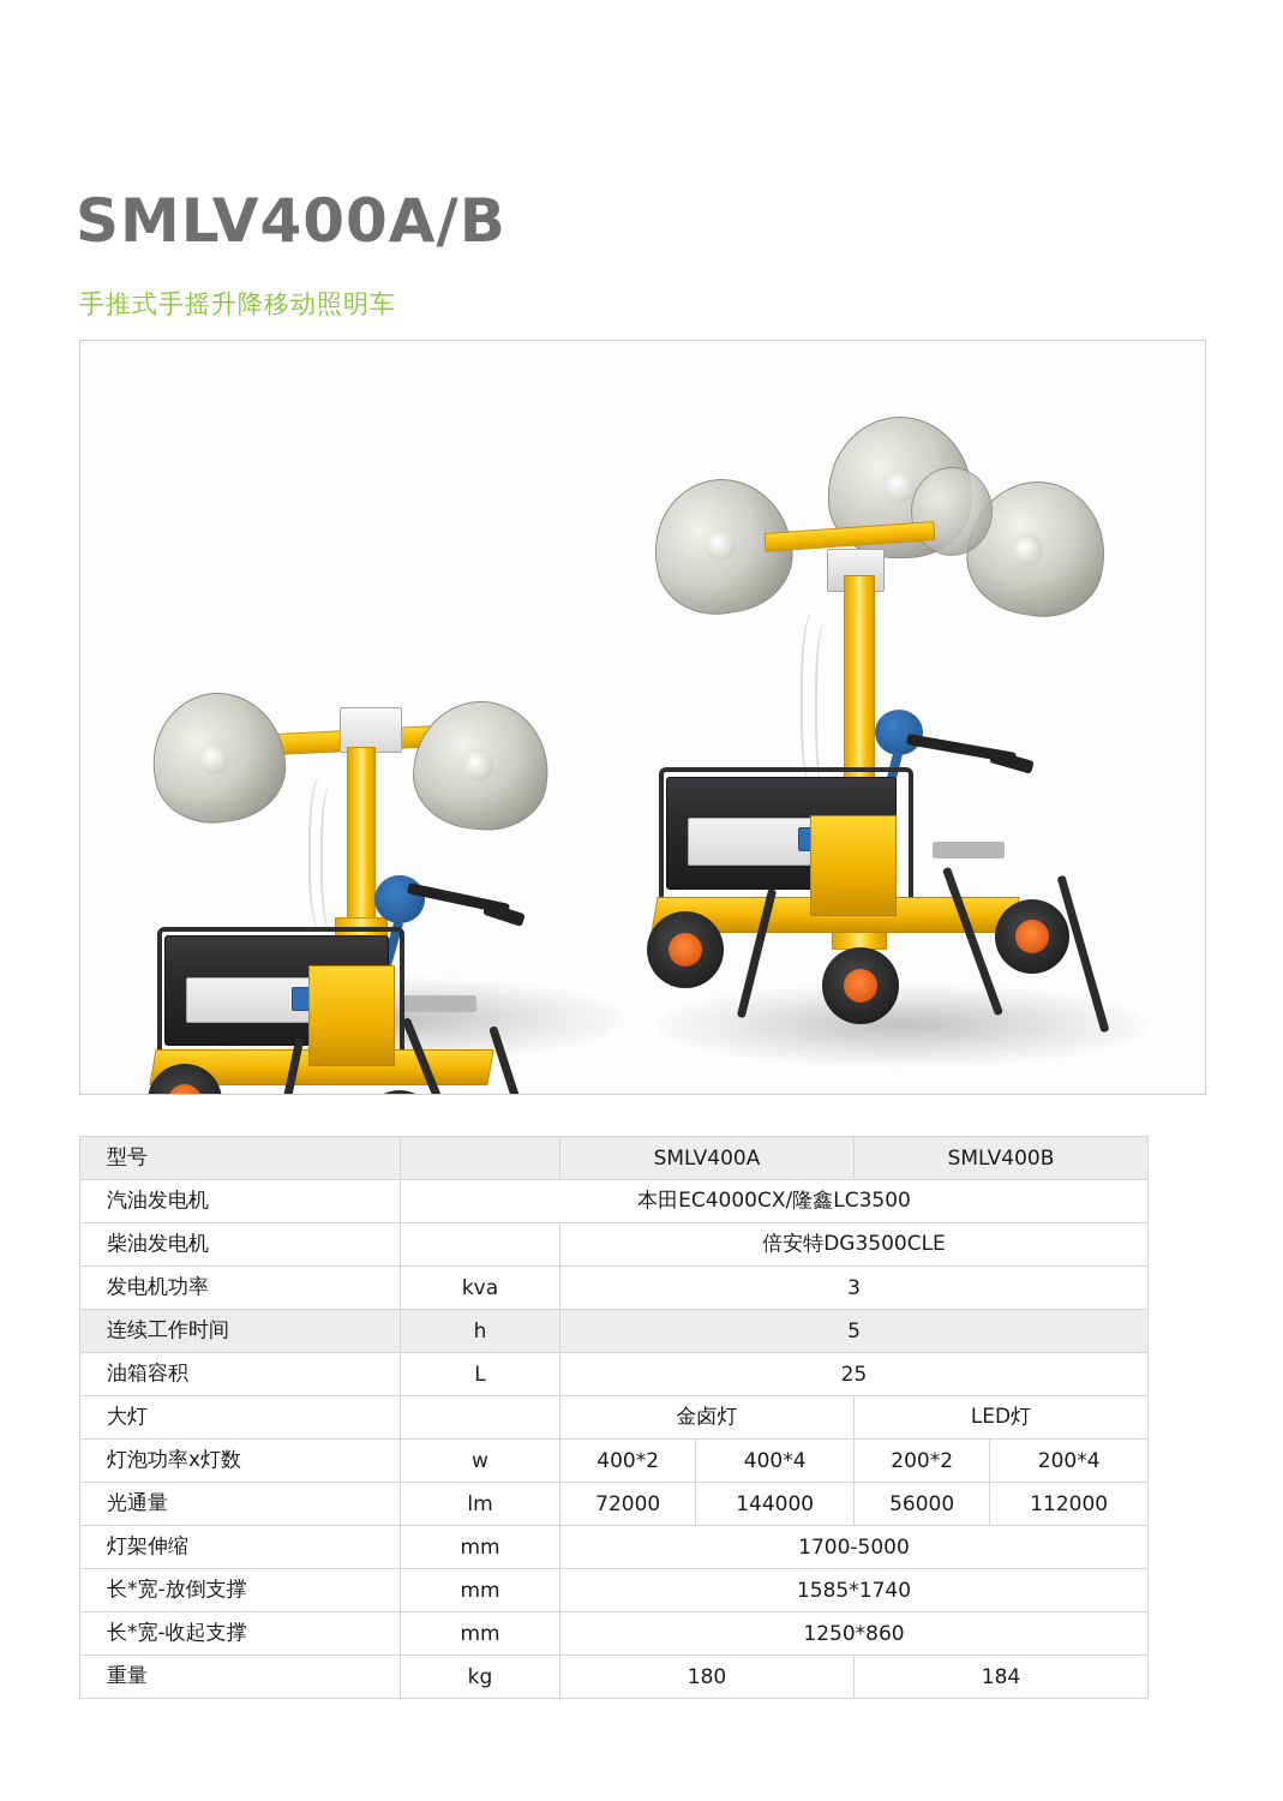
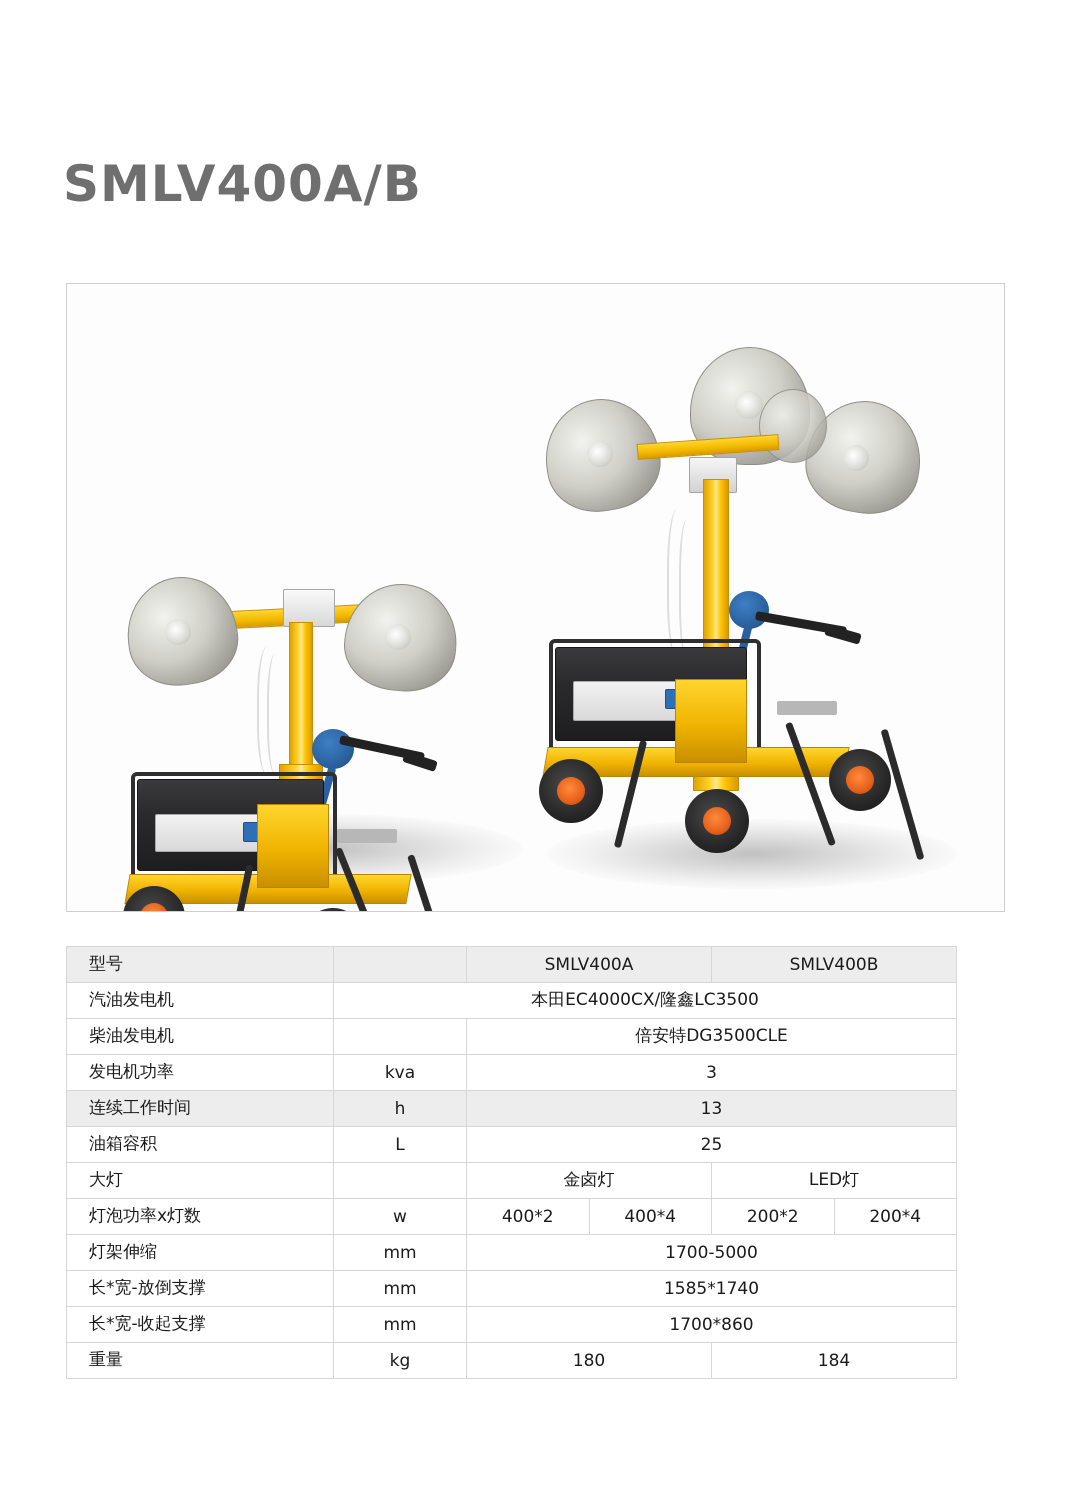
  SMLV400A/B
- 手推式手摇升降移动照明车
  型号		SMLV400A	SMLV400B
  汽油发电机	本田EC4000CX/隆鑫LC3500
  柴油发电机		倍安特DG3500CLE
  发电机功率	kva	3
- 连续工作时间	h	5
+ 连续工作时间	h	13
  油箱容积	L	25
  大灯		金卤灯	LED灯
  灯泡功率x灯数	w	400*2	400*4	200*2	200*4
- 光通量	lm	72000	144000	56000	112000
  灯架伸缩	mm	1700-5000
  长*宽-放倒支撑	mm	1585*1740
- 长*宽-收起支撑	mm	1250*860
+ 长*宽-收起支撑	mm	1700*860
  重量	kg	180	184
